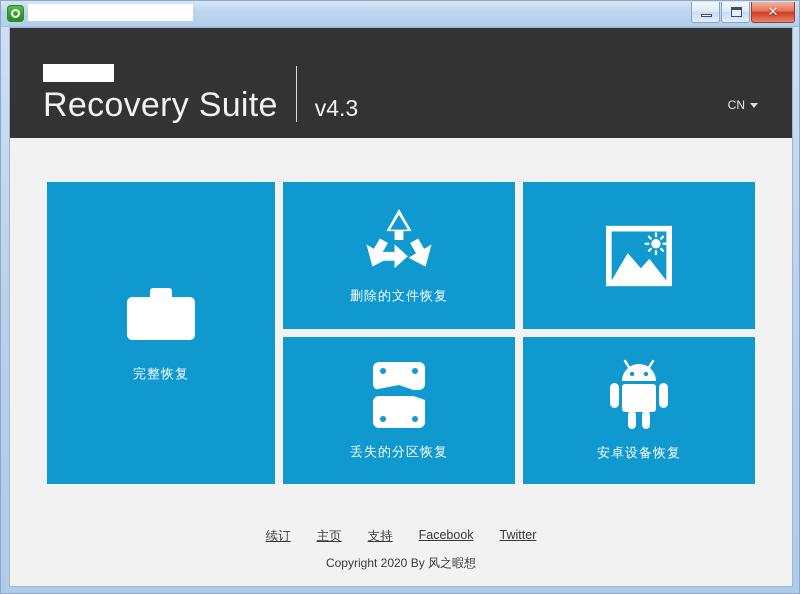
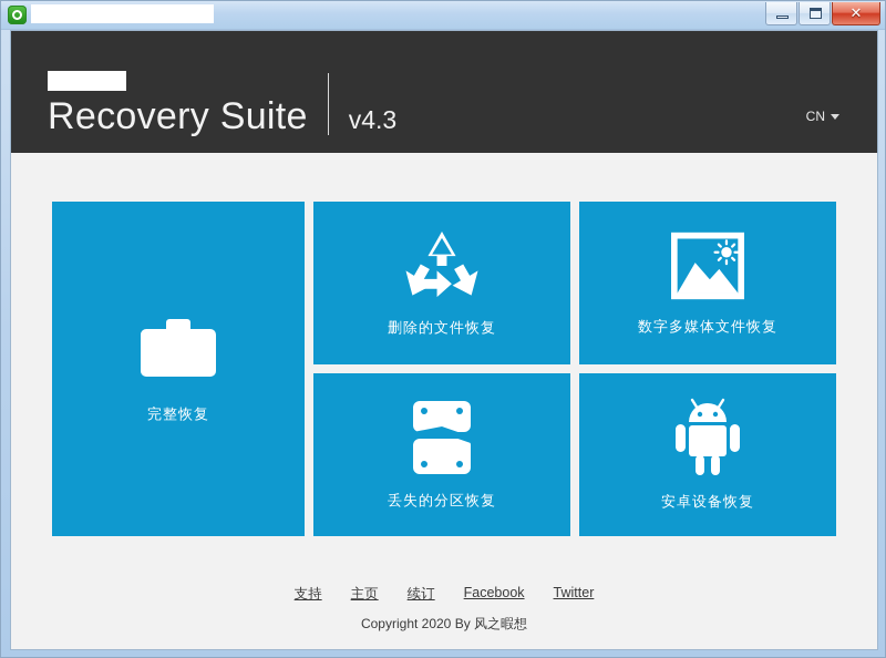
  ✕
  Recovery Suite
  v4.3
  CN
  完整恢复
  删除的文件恢复
  丢失的分区恢复
+ 数字多媒体文件恢复
  安卓设备恢复
- 续订
+ 支持
  主页
- 支持
+ 续订
  Facebook
  Twitter
  Copyright 2020 By 风之暇想
